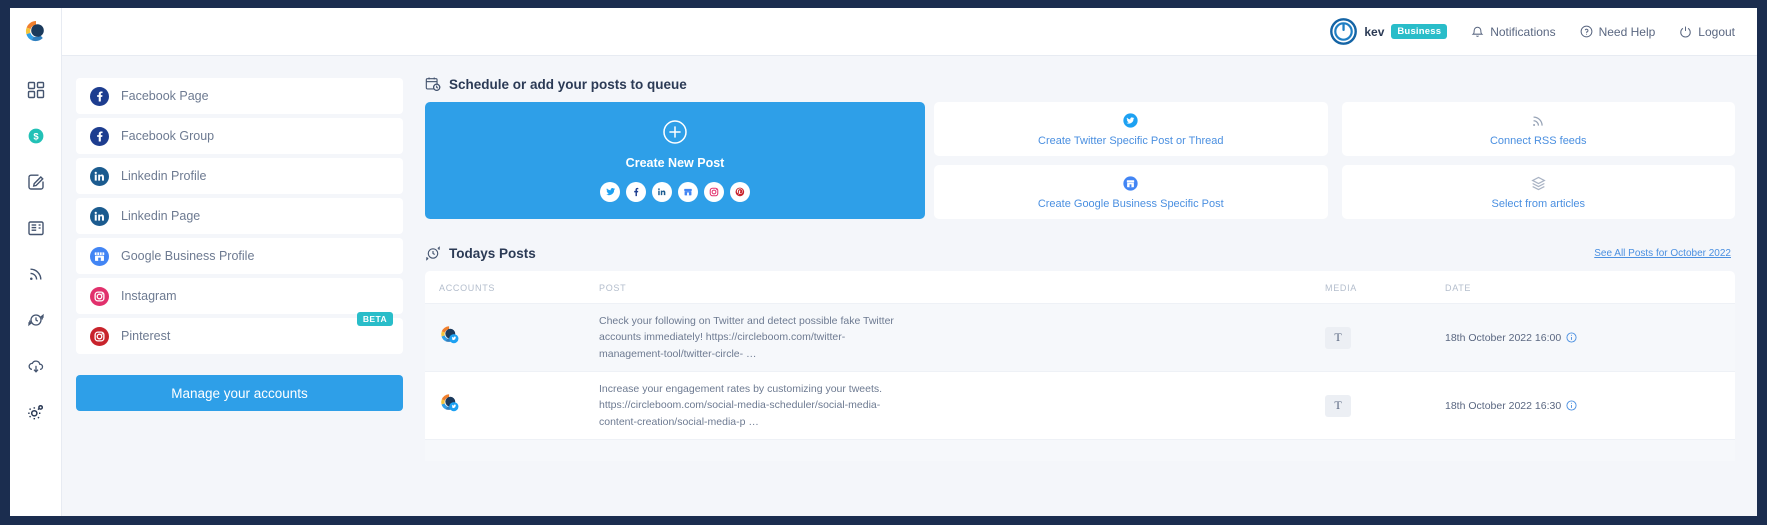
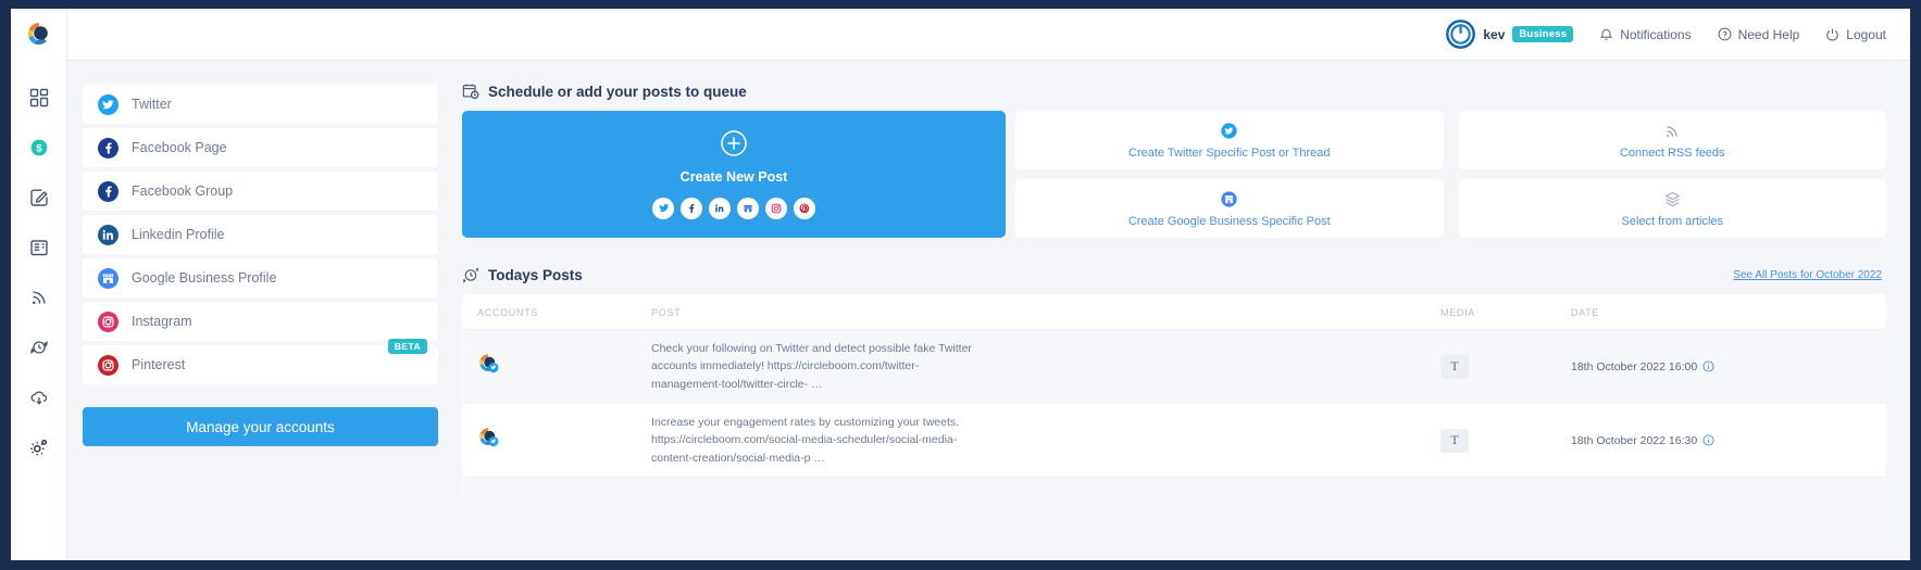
  $
  kev
  Business
  Notifications
  Need Help
  Logout
+ Twitter
  Facebook Page
  Facebook Group
  Linkedin Profile
- Linkedin Page
  Google Business Profile
  Instagram
  Pinterest
  BETA
  Manage your accounts
  Schedule or add your posts to queue
  Create New Post
  Create Twitter Specific Post or Thread
  Connect RSS feeds
  Create Google Business Specific Post
  Select from articles
  Todays Posts
  See All Posts for October 2022
  ACCOUNTS
  POST
  MEDIA
  DATE
  Check your following on Twitter and detect possible fake Twitter accounts immediately! https://circleboom.com/twitter-management-tool/twitter-circle- …
  T
  18th October 2022 16:00
  Increase your engagement rates by customizing your tweets. https://circleboom.com/social-media-scheduler/social-media-content-creation/social-media-p …
  T
  18th October 2022 16:30
